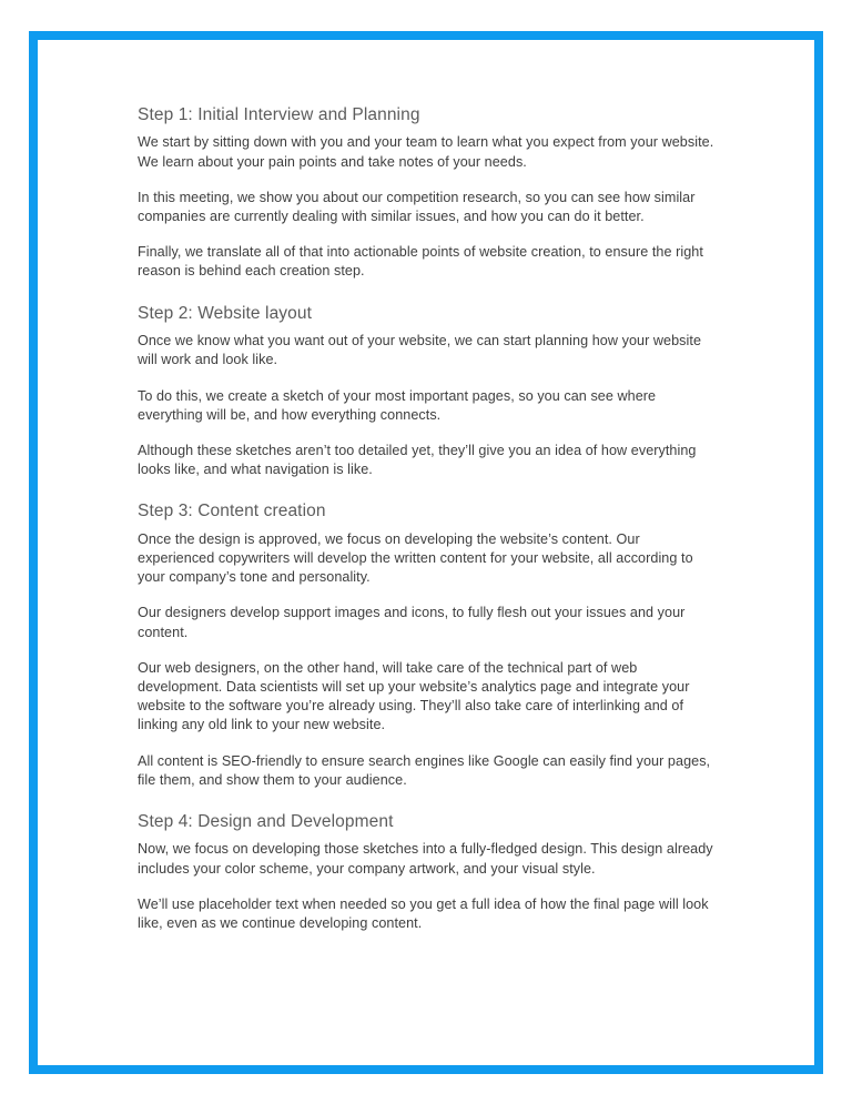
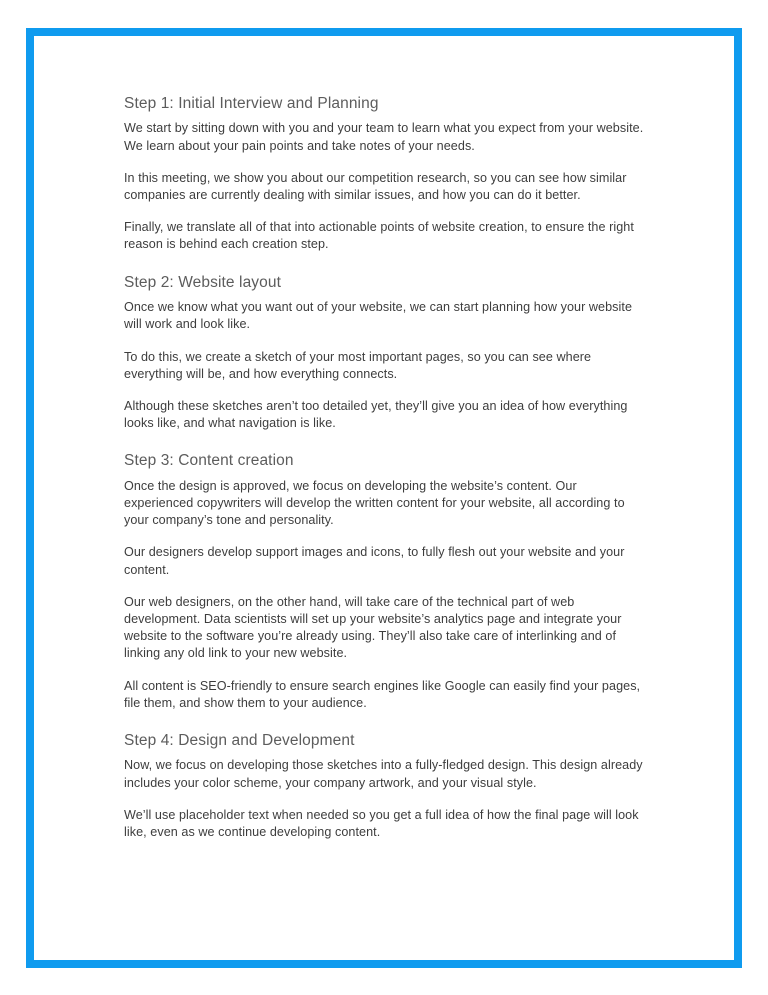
  Step 1: Initial Interview and Planning
  We start by sitting down with you and your team to learn what you expect from your website. We learn about your pain points and take notes of your needs.
  In this meeting, we show you about our competition research, so you can see how similar companies are currently dealing with similar issues, and how you can do it better.
  Finally, we translate all of that into actionable points of website creation, to ensure the right reason is behind each creation step.
  Step 2: Website layout
  Once we know what you want out of your website, we can start planning how your website will work and look like.
  To do this, we create a sketch of your most important pages, so you can see where everything will be, and how everything connects.
  Although these sketches aren’t too detailed yet, they’ll give you an idea of how everything looks like, and what navigation is like.
  Step 3: Content creation
  Once the design is approved, we focus on developing the website’s content. Our experienced copywriters will develop the written content for your website, all according to your company’s tone and personality.
- Our designers develop support images and icons, to fully flesh out your issues and your content.
+ Our designers develop support images and icons, to fully flesh out your website and your content.
  Our web designers, on the other hand, will take care of the technical part of web development. Data scientists will set up your website’s analytics page and integrate your website to the software you’re already using. They’ll also take care of interlinking and of linking any old link to your new website.
  All content is SEO-friendly to ensure search engines like Google can easily find your pages, file them, and show them to your audience.
  Step 4: Design and Development
  Now, we focus on developing those sketches into a fully-fledged design. This design already includes your color scheme, your company artwork, and your visual style.
  We’ll use placeholder text when needed so you get a full idea of how the final page will look like, even as we continue developing content.
